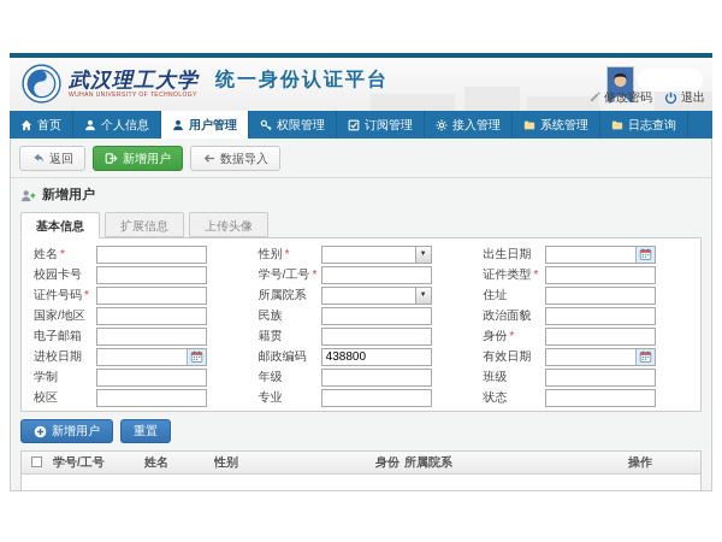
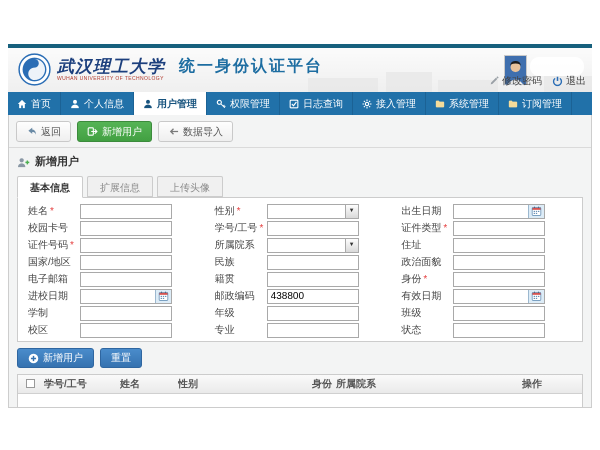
  武汉理工大学
  统一身份认证平台
  修改密码
  退出
  首页
  个人信息
  用户管理
  权限管理
- 订阅管理
+ 日志查询
  接入管理
  系统管理
- 日志查询
+ 订阅管理
  返回
  新增用户
  数据导入
  新增用户
  基本信息
  扩展信息
  上传头像
  姓名 *
  性别 *
  出生日期
  校园卡号
  学号/工号 *
  证件类型 *
  证件号码 *
  所属院系
  住址
  国家/地区
  民族
  政治面貌
  电子邮箱
  籍贯
  身份 *
  进校日期
  邮政编码
  438800
  有效日期
  学制
  年级
  班级
  校区
  专业
  状态
  新增用户
  重置
  学号/工号
  姓名
  性别
  身份
  所属院系
  操作
